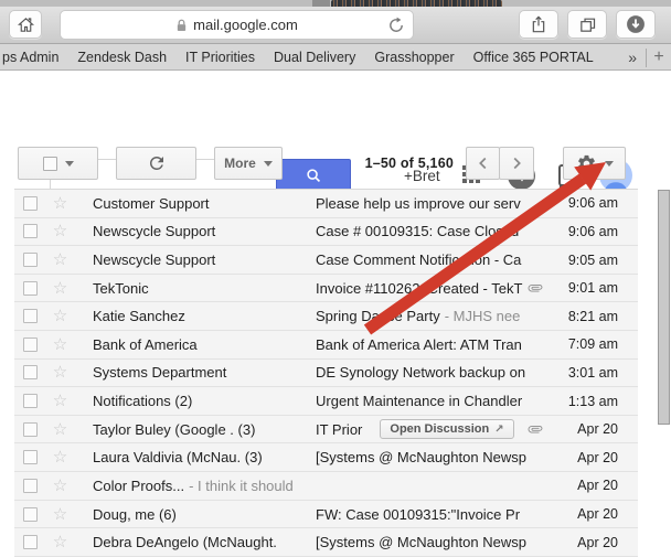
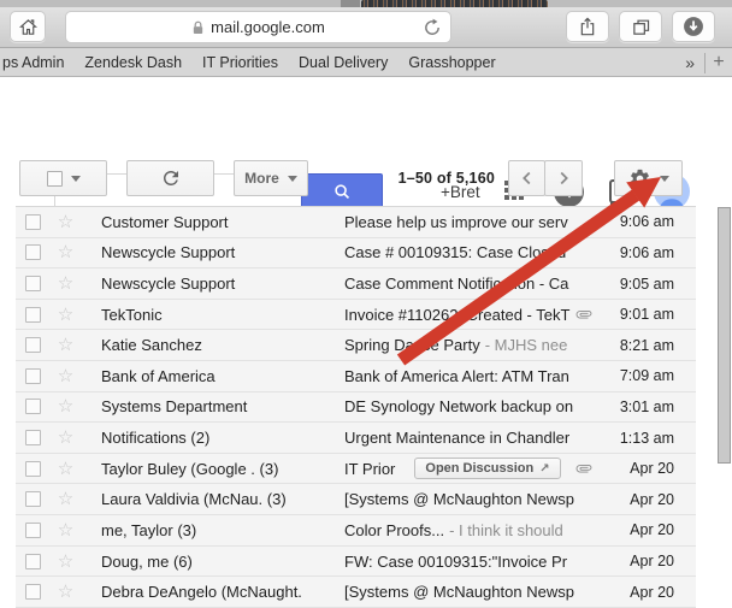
  mail.google.com
  ps Admin
  Zendesk Dash
  IT Priorities
  Dual Delivery
  Grasshopper
- Office 365 PORTAL
  »
  +
  +Bret
  More
  1–50 of 5,160
  ☆
  Customer Support
  Please help us improve our serv
  9:06 am
  ☆
  Newscycle Support
  Case # 00109315: Case Clo
  9:06 am
  ☆
  Newscycle Support
  Case Comment Notificon - Ca
  9:05 am
  ☆
  TekTonic
  Invoice #110262reated - TekT
  9:01 am
  ☆
  Katie Sanchez
  Spring Dae Party
  - MJHS nee
  8:21 am
  ☆
  Bank of America
  Bank of America Alert: ATM Tran
  7:09 am
  ☆
  Systems Department
  DE Synology Network backup on
  3:01 am
  ☆
  Notifications (2)
  Urgent Maintenance in Chandler
  1:13 am
  ☆
  Taylor Buley (Google . (3)
  IT Prior
  Open Discussion
  ↗
  Apr 20
  ☆
  Laura Valdivia (McNau. (3)
  [Systems @ McNaughton Newsp
  Apr 20
  ☆
+ me, Taylor (3)
  Color Proofs...
  - I think it should
  Apr 20
  ☆
  Doug, me (6)
  FW: Case 00109315:"Invoice Pr
  Apr 20
  ☆
  Debra DeAngelo (McNaught.
  [Systems @ McNaughton Newsp
  Apr 20
